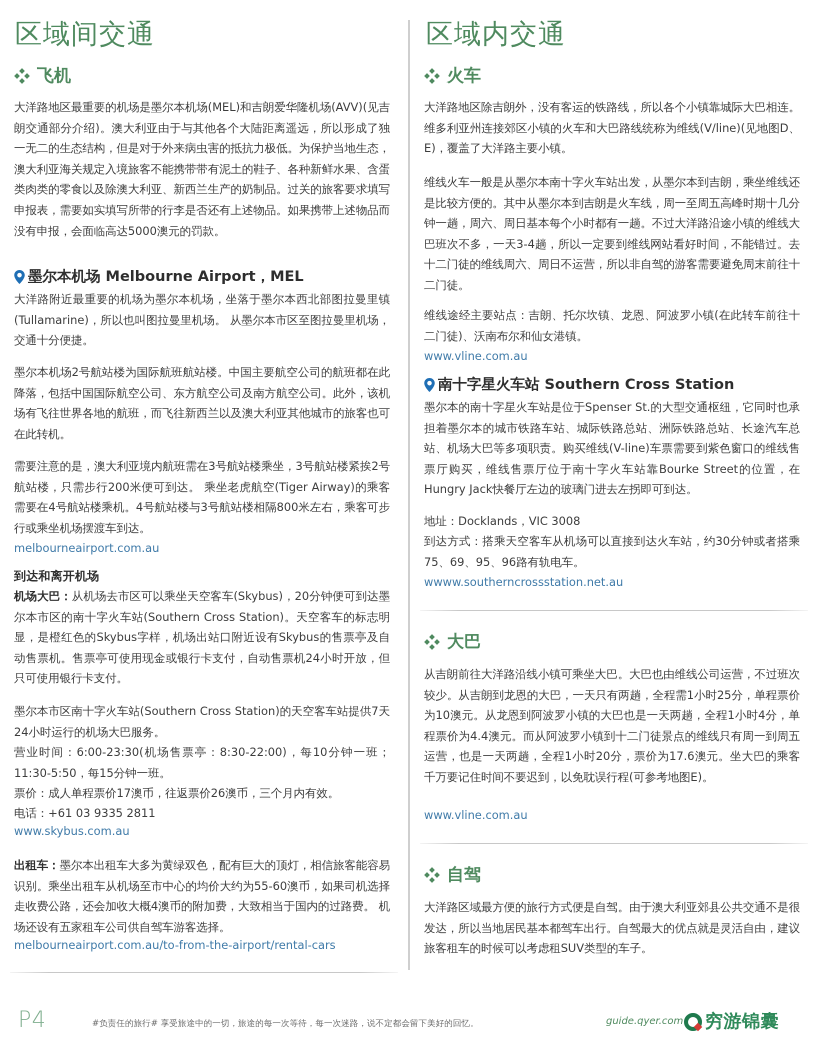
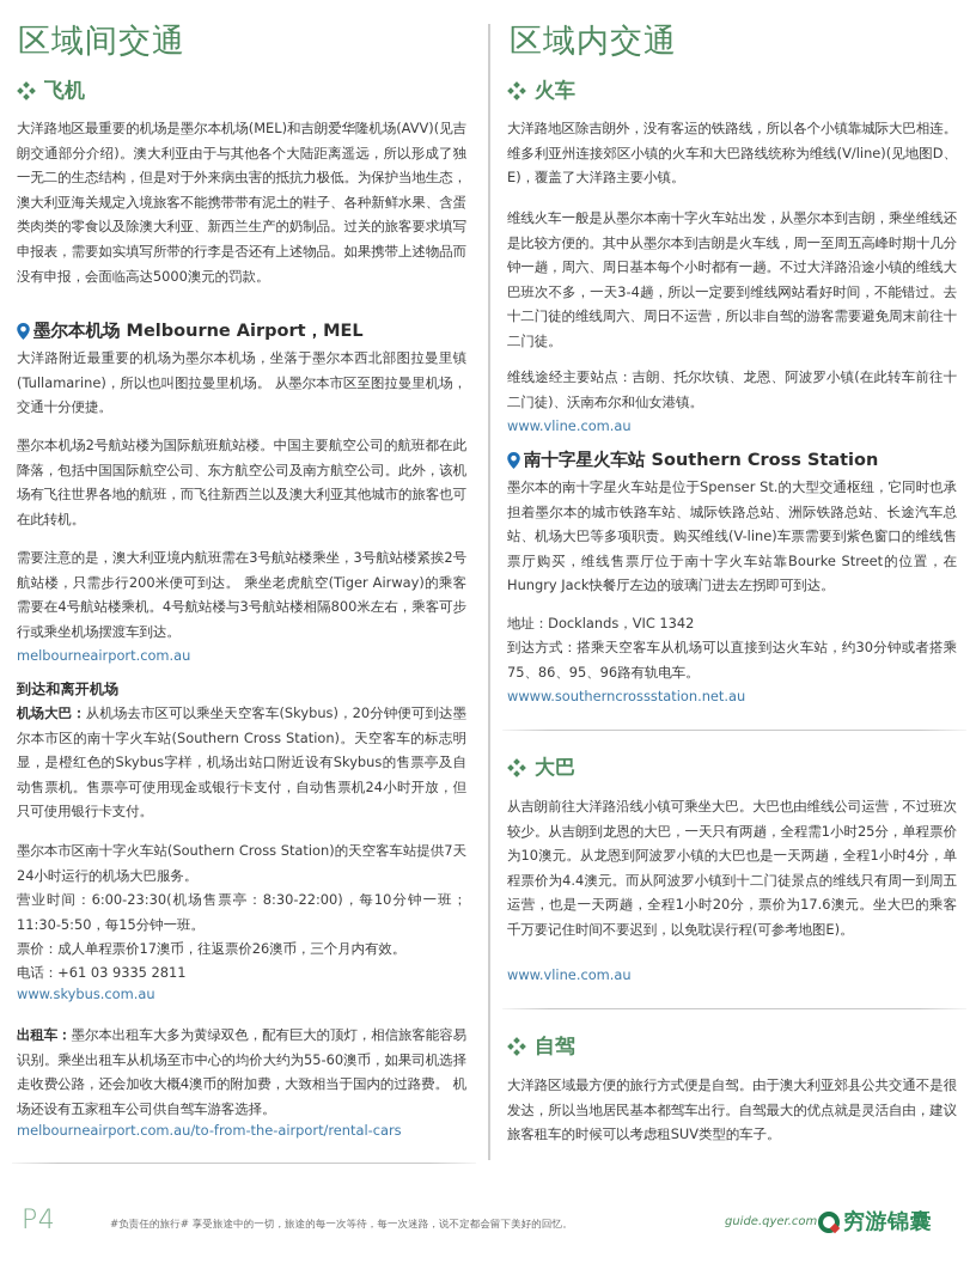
  区域间交通
  飞机
  大洋路地区最重要的机场是墨尔本机场(MEL)和吉朗爱华隆机场(AVV)(见吉朗交通部分介绍)。澳大利亚由于与其他各个大陆距离遥远，所以形成了独一无二的生态结构，但是对于外来病虫害的抵抗力极低。为保护当地生态，澳大利亚海关规定入境旅客不能携带带有泥土的鞋子、各种新鲜水果、含蛋类肉类的零食以及除澳大利亚、新西兰生产的奶制品。过关的旅客要求填写申报表，需要如实填写所带的行李是否还有上述物品。如果携带上述物品而没有申报，会面临高达5000澳元的罚款。
  墨尔本机场 Melbourne Airport，MEL
  大洋路附近最重要的机场为墨尔本机场，坐落于墨尔本西北部图拉曼里镇(Tullamarine)，所以也叫图拉曼里机场。 从墨尔本市区至图拉曼里机场，交通十分便捷。
  墨尔本机场2号航站楼为国际航班航站楼。中国主要航空公司的航班都在此降落，包括中国国际航空公司、东方航空公司及南方航空公司。此外，该机场有飞往世界各地的航班，而飞往新西兰以及澳大利亚其他城市的旅客也可在此转机。
  需要注意的是，澳大利亚境内航班需在3号航站楼乘坐，3号航站楼紧挨2号航站楼，只需步行200米便可到达。 乘坐老虎航空(Tiger Airway)的乘客需要在4号航站楼乘机。4号航站楼与3号航站楼相隔800米左右，乘客可步行或乘坐机场摆渡车到达。
  melbourneairport.com.au
  到达和离开机场
  机场大巴：从机场去市区可以乘坐天空客车(Skybus)，20分钟便可到达墨尔本市区的南十字火车站(Southern Cross Station)。天空客车的标志明显，是橙红色的Skybus字样，机场出站口附近设有Skybus的售票亭及自动售票机。售票亭可使用现金或银行卡支付，自动售票机24小时开放，但只可使用银行卡支付。
  墨尔本市区南十字火车站(Southern Cross Station)的天空客车站提供7天24小时运行的机场大巴服务。
  营业时间：6:00-23:30(机场售票亭：8:30-22:00)，每10分钟一班；11:30-5:50，每15分钟一班。
  票价：成人单程票价17澳币，往返票价26澳币，三个月内有效。
  电话：+61 03 9335 2811
  www.skybus.com.au
  出租车：墨尔本出租车大多为黄绿双色，配有巨大的顶灯，相信旅客能容易识别。乘坐出租车从机场至市中心的均价大约为55-60澳币，如果司机选择走收费公路，还会加收大概4澳币的附加费，大致相当于国内的过路费。 机场还设有五家租车公司供自驾车游客选择。
  melbourneairport.com.au/to-from-the-airport/rental-cars
  区域内交通
  火车
  大洋路地区除吉朗外，没有客运的铁路线，所以各个小镇靠城际大巴相连。维多利亚州连接郊区小镇的火车和大巴路线统称为维线(V/line)(见地图D、E)，覆盖了大洋路主要小镇。
  维线火车一般是从墨尔本南十字火车站出发，从墨尔本到吉朗，乘坐维线还是比较方便的。其中从墨尔本到吉朗是火车线，周一至周五高峰时期十几分钟一趟，周六、周日基本每个小时都有一趟。不过大洋路沿途小镇的维线大巴班次不多，一天3-4趟，所以一定要到维线网站看好时间，不能错过。去十二门徒的维线周六、周日不运营，所以非自驾的游客需要避免周末前往十二门徒。
  维线途经主要站点：吉朗、托尔坎镇、龙恩、阿波罗小镇(在此转车前往十二门徒)、沃南布尔和仙女港镇。
  www.vline.com.au
  南十字星火车站 Southern Cross Station
  墨尔本的南十字星火车站是位于Spenser St.的大型交通枢纽，它同时也承担着墨尔本的城市铁路车站、城际铁路总站、洲际铁路总站、长途汽车总站、机场大巴等多项职责。购买维线(V-line)车票需要到紫色窗口的维线售票厅购买，维线售票厅位于南十字火车站靠Bourke Street的位置，在Hungry Jack快餐厅左边的玻璃门进去左拐即可到达。
- 地址：Docklands，VIC 3008
+ 地址：Docklands，VIC 1342
- 到达方式：搭乘天空客车从机场可以直接到达火车站，约30分钟或者搭乘75、69、95、96路有轨电车。
+ 到达方式：搭乘天空客车从机场可以直接到达火车站，约30分钟或者搭乘75、86、95、96路有轨电车。
  wwww.southerncrossstation.net.au
  大巴
  从吉朗前往大洋路沿线小镇可乘坐大巴。大巴也由维线公司运营，不过班次较少。从吉朗到龙恩的大巴，一天只有两趟，全程需1小时25分，单程票价为10澳元。从龙恩到阿波罗小镇的大巴也是一天两趟，全程1小时4分，单程票价为4.4澳元。而从阿波罗小镇到十二门徒景点的维线只有周一到周五运营，也是一天两趟，全程1小时20分，票价为17.6澳元。坐大巴的乘客千万要记住时间不要迟到，以免耽误行程(可参考地图E)。
  www.vline.com.au
  自驾
  大洋路区域最方便的旅行方式便是自驾。由于澳大利亚郊县公共交通不是很发达，所以当地居民基本都驾车出行。自驾最大的优点就是灵活自由，建议旅客租车的时候可以考虑租SUV类型的车子。
  P4
  #负责任的旅行# 享受旅途中的一切，旅途的每一次等待，每一次迷路，说不定都会留下美好的回忆。
  guide.qyer.com
  穷游锦囊
